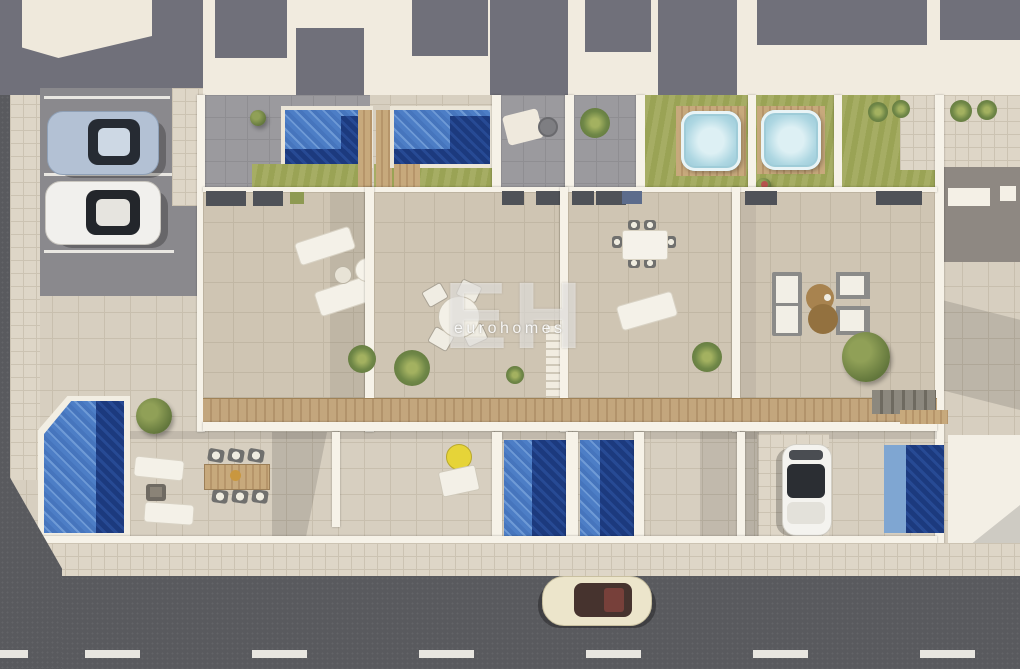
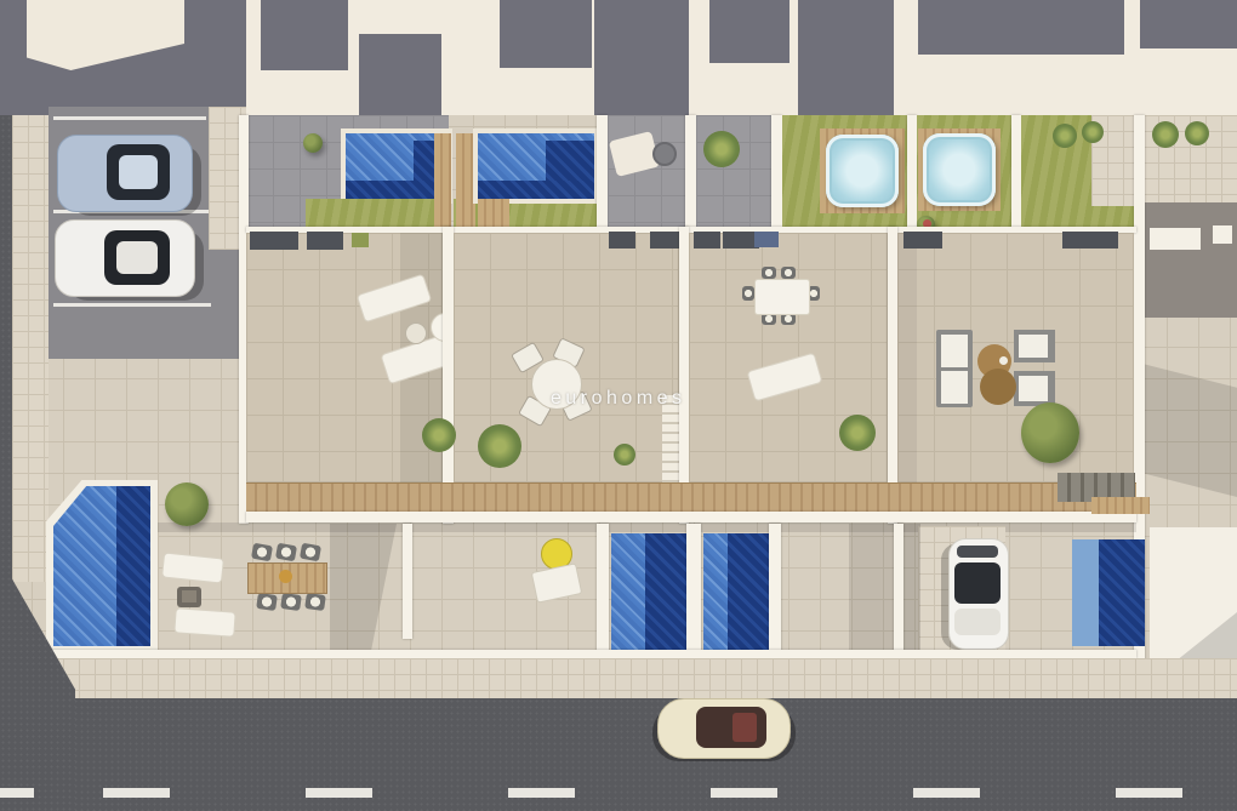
- EH
  eurohomes
